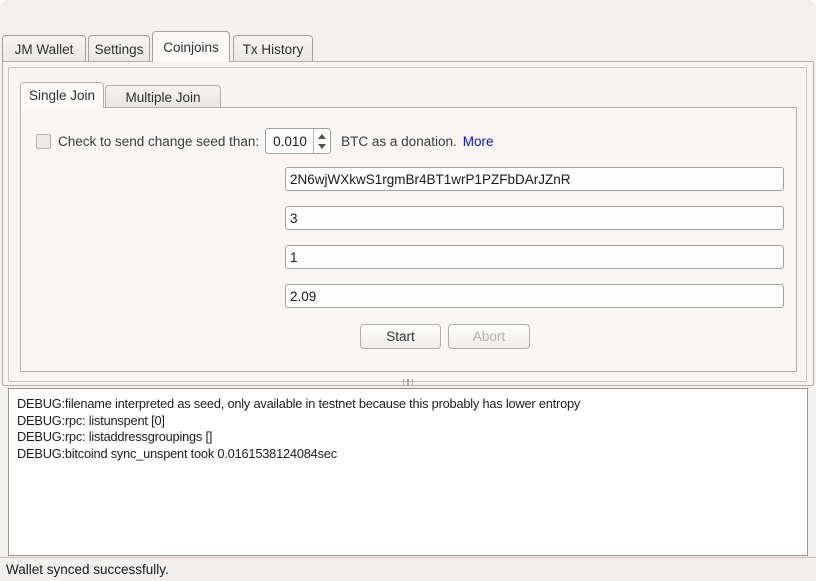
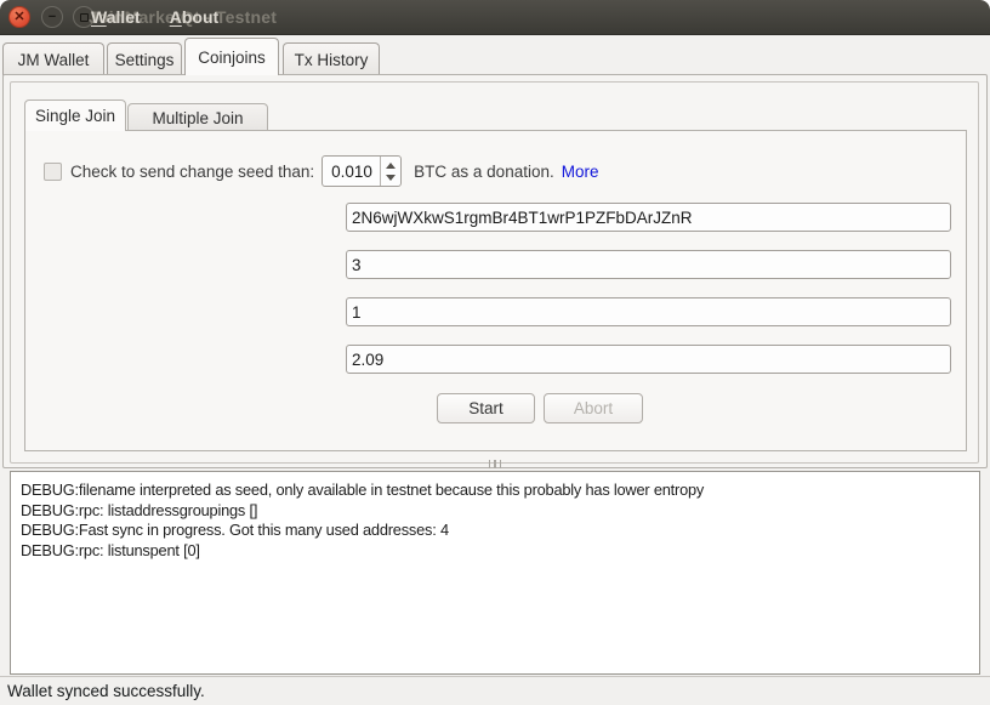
+ ✕
+ −
+ JoinMarketQt - Testnet
+ Wallet
+ About
  JM Wallet
  Settings
  Coinjoins
  Tx History
  Single Join
  Multiple Join
  Check to send change seed than:
  0.010
  BTC as a donation.
  More
  2N6wjWXkwS1rgmBr4BT1wrP1PZFbDArJZnR
  3
  1
  2.09
  Start
  Abort
  DEBUG:filename interpreted as seed, only available in testnet because this probably has lower entropy
- DEBUG:rpc: listunspent [0]
+ DEBUG:rpc: listaddressgroupings []
+ DEBUG:Fast sync in progress. Got this many used addresses: 4
- DEBUG:rpc: listaddressgroupings []
+ DEBUG:rpc: listunspent [0]
- DEBUG:bitcoind sync_unspent took 0.0161538124084sec
  Wallet synced successfully.
